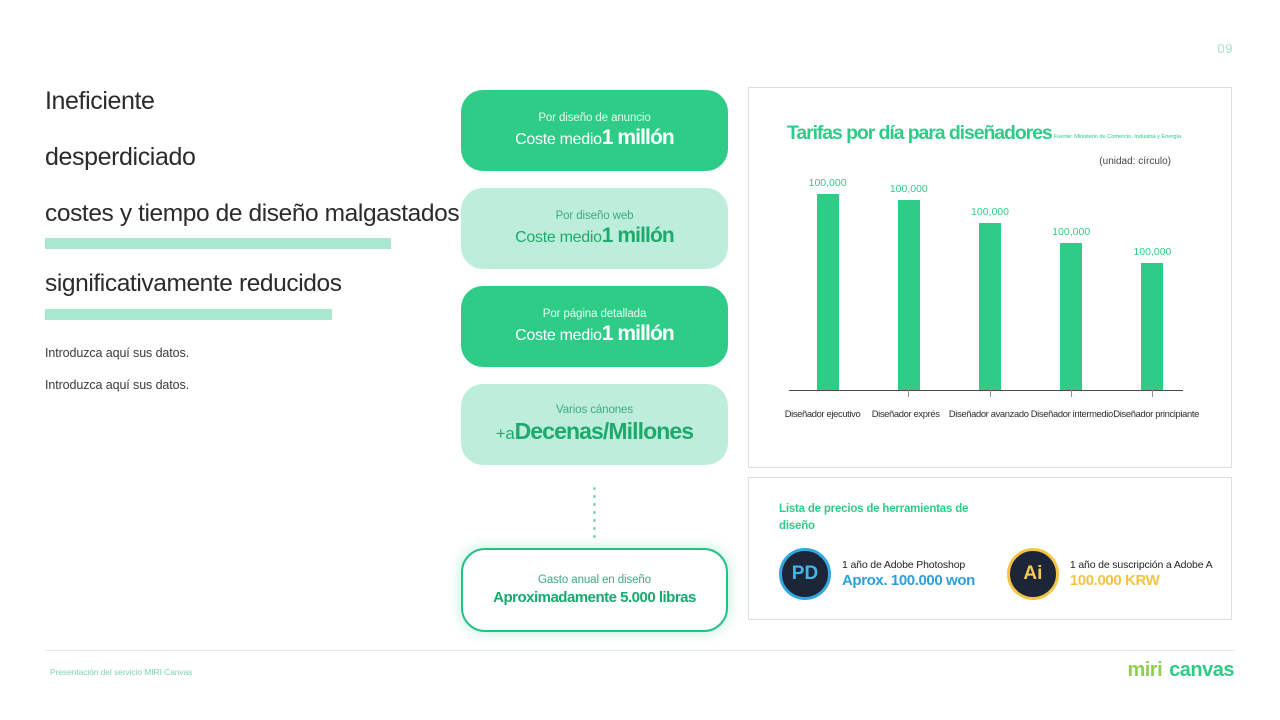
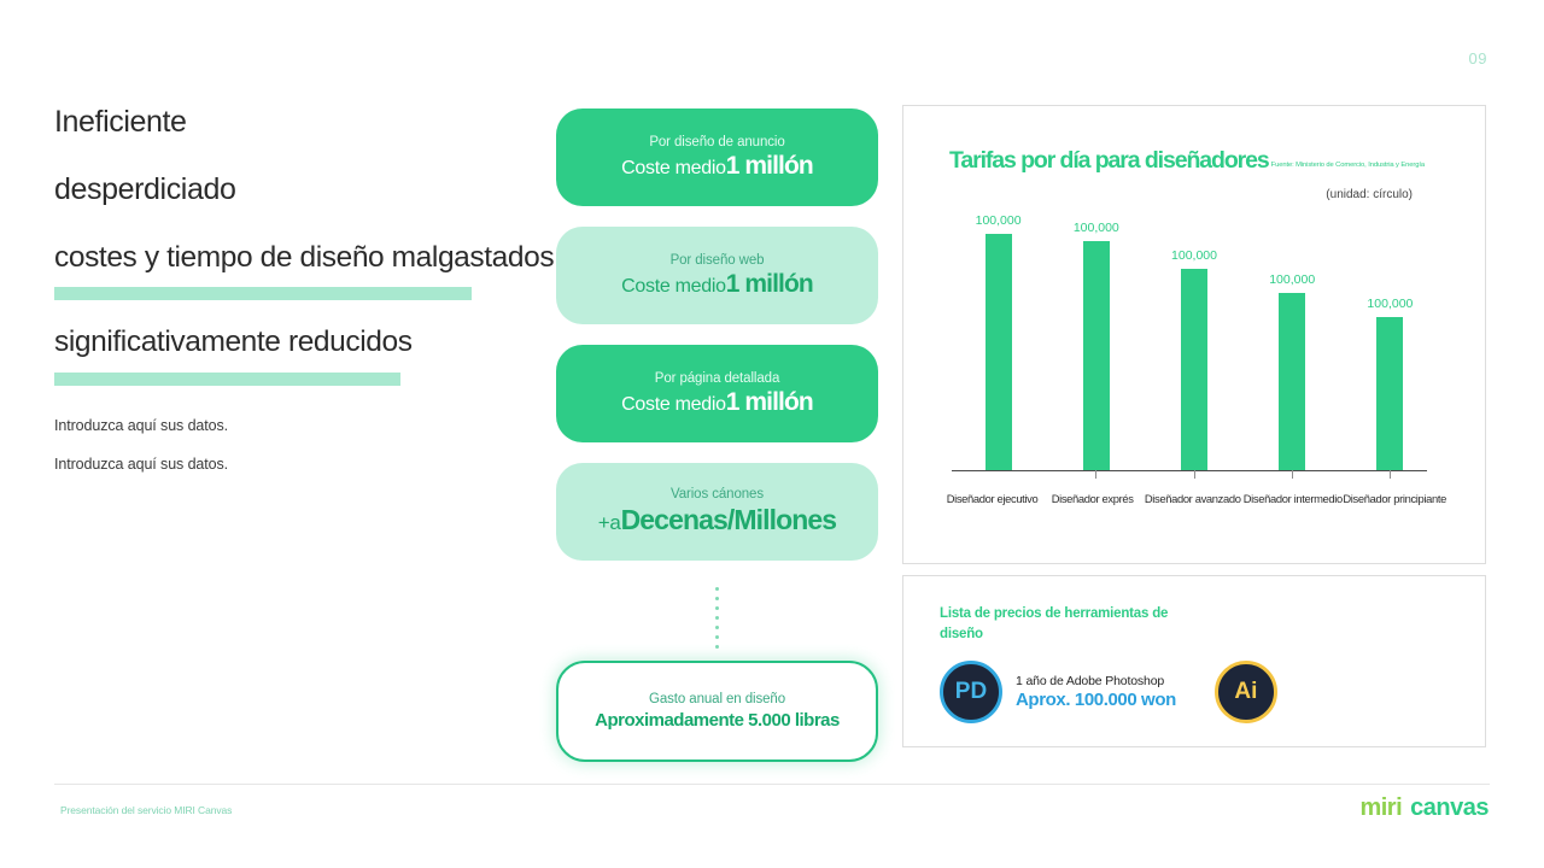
  09
  Ineficiente
  desperdiciado
  costes y tiempo de diseño malgastados
  significativamente reducidos
  Introduzca aquí sus datos.
  Introduzca aquí sus datos.
  Por diseño de anuncio
  Coste medio
  1 millón
  Por diseño web
  Coste medio
  1 millón
  Por página detallada
  Coste medio
  1 millón
  Varios cánones
  +a
  Decenas/Millones
  Gasto anual en diseño
  Aproximadamente 5.000 libras
  Tarifas por día para diseñadores
  (unidad: círculo)
  100,000
  100,000
  100,000
  100,000
  100,000
  Diseñador ejecutivo
  Diseñador exprés
  Diseñador avanzado
  Diseñador intermedio
  Diseñador principiante
  Lista de precios de herramientas de diseño
  PD
  1 año de Adobe Photoshop
  Aprox. 100.000 won
  Ai
- 1 año de suscripción a Adobe A
- 100.000 KRW
  Presentación del servicio MIRI Canvas
  miri
  canvas
